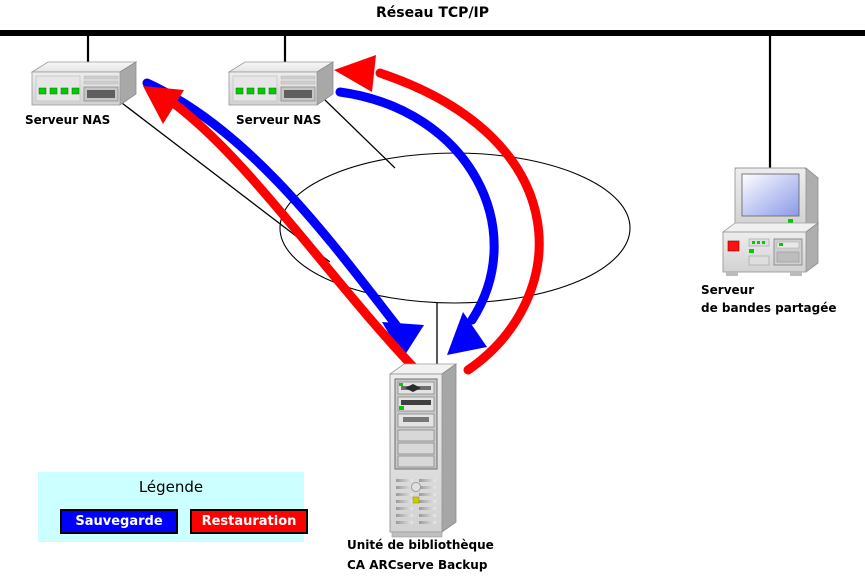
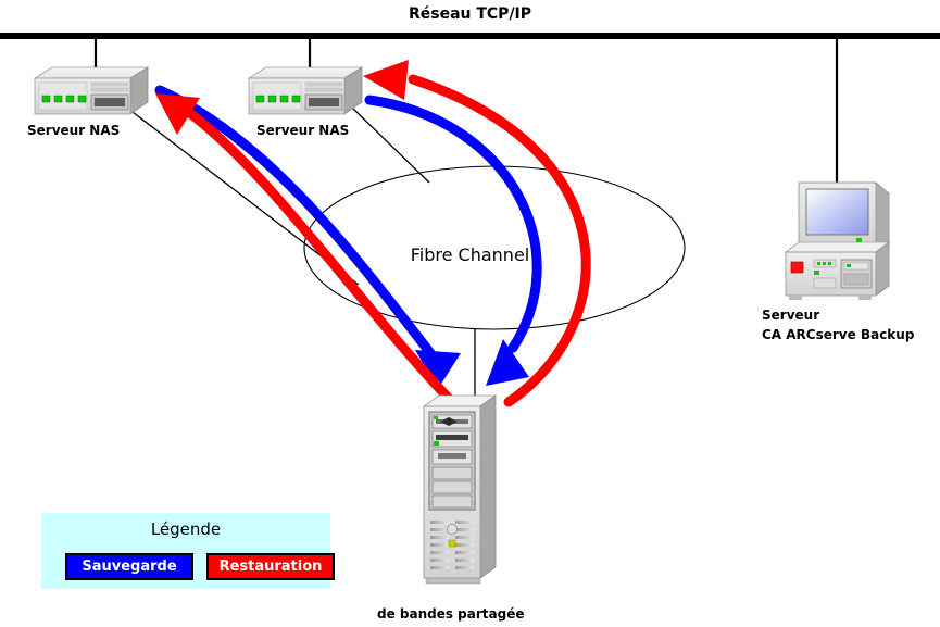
  Réseau TCP/IP
+ Fibre Channel
  Serveur NAS
  Serveur NAS
  Serveur
- de bandes partagée
+ CA ARCserve Backup
- Unité de bibliothèque
- CA ARCserve Backup
+ de bandes partagée
  Légende
  Sauvegarde
  Restauration
